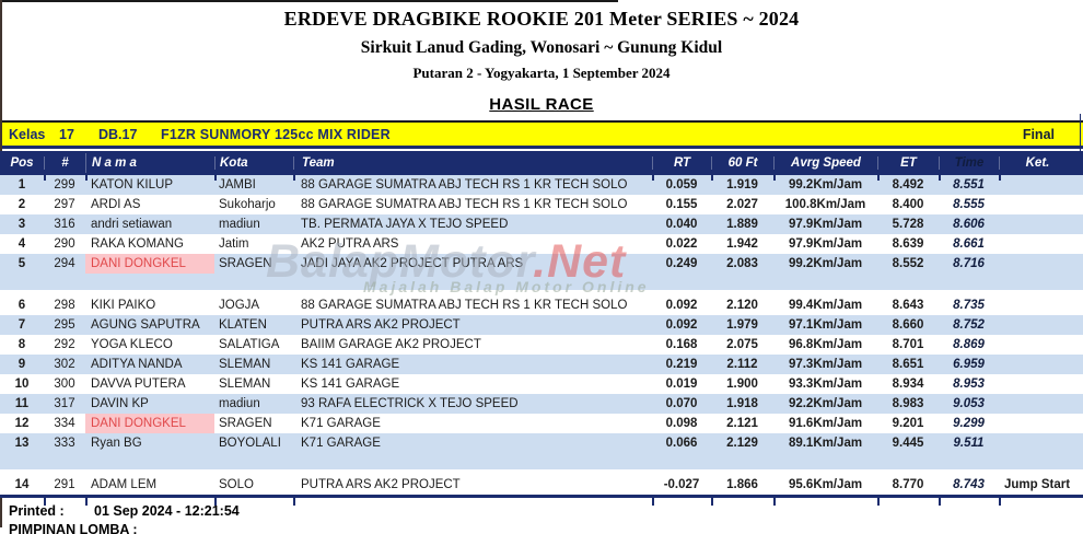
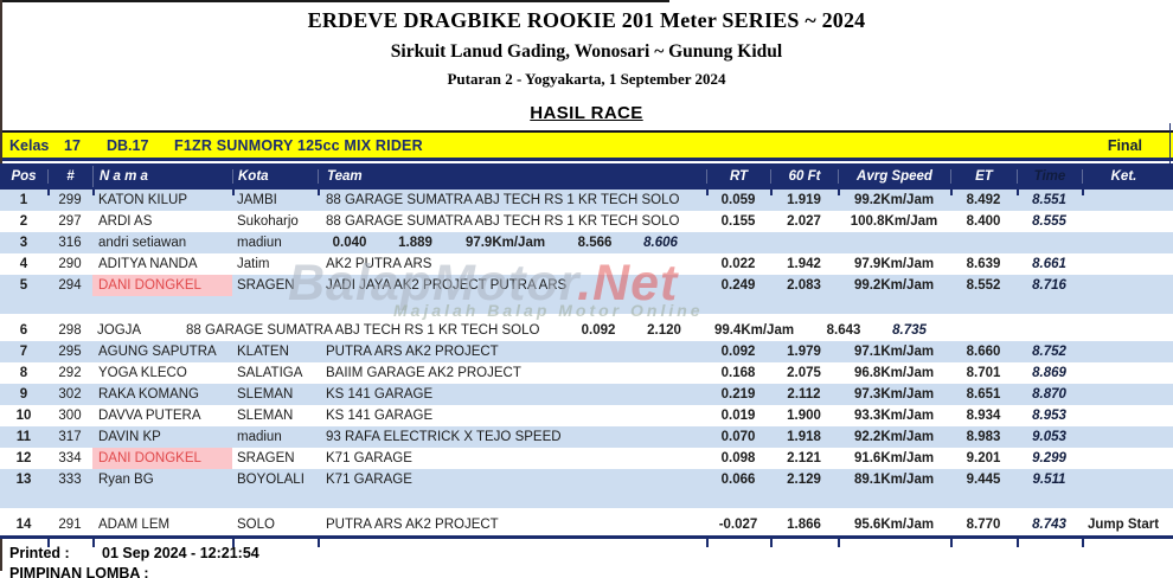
  ERDEVE DRAGBIKE ROOKIE 201 Meter SERIES ~ 2024
  Sirkuit Lanud Gading, Wonosari ~ Gunung Kidul
  Putaran 2 - Yogyakarta, 1 September 2024
  HASIL RACE
  Kelas
  17
  DB.17
  F1ZR SUNMORY 125cc MIX RIDER
  Final
  Pos
  #
  N a m a
  Kota
  Team
  RT
  60 Ft
  Avrg Speed
  ET
  Time
  Ket.
  1
  299
  KATON KILUP
  JAMBI
  88 GARAGE SUMATRA ABJ TECH RS 1 KR TECH SOLO
  0.059
  1.919
  99.2Km/Jam
  8.492
  8.551
  2
  297
  ARDI AS
  Sukoharjo
  88 GARAGE SUMATRA ABJ TECH RS 1 KR TECH SOLO
  0.155
  2.027
  100.8Km/Jam
  8.400
  8.555
  3
  316
  andri setiawan
  madiun
- TB. PERMATA JAYA X TEJO SPEED
  0.040
  1.889
  97.9Km/Jam
- 5.728
+ 8.566
  8.606
  4
  290
- RAKA KOMANG
+ ADITYA NANDA
  Jatim
  AK2 PUTRA ARS
  0.022
  1.942
  97.9Km/Jam
  8.639
  8.661
  5
  294
  DANI DONGKEL
  SRAGEN
  JADI JAYA AK2 PROJECT PUTRA ARS
  0.249
  2.083
  99.2Km/Jam
  8.552
  8.716
  6
  298
- KIKI PAIKO
  JOGJA
  88 GARAGE SUMATRA ABJ TECH RS 1 KR TECH SOLO
  0.092
  2.120
  99.4Km/Jam
  8.643
  8.735
  7
  295
  AGUNG SAPUTRA
  KLATEN
  PUTRA ARS AK2 PROJECT
  0.092
  1.979
  97.1Km/Jam
  8.660
  8.752
  8
  292
  YOGA KLECO
  SALATIGA
  BAIIM GARAGE AK2 PROJECT
  0.168
  2.075
  96.8Km/Jam
  8.701
  8.869
  9
  302
- ADITYA NANDA
+ RAKA KOMANG
  SLEMAN
  KS 141 GARAGE
  0.219
  2.112
  97.3Km/Jam
  8.651
- 6.959
+ 8.870
  10
  300
  DAVVA PUTERA
  SLEMAN
  KS 141 GARAGE
  0.019
  1.900
  93.3Km/Jam
  8.934
  8.953
  11
  317
  DAVIN KP
  madiun
  93 RAFA ELECTRICK X TEJO SPEED
  0.070
  1.918
  92.2Km/Jam
  8.983
  9.053
  12
  334
  DANI DONGKEL
  SRAGEN
  K71 GARAGE
  0.098
  2.121
  91.6Km/Jam
  9.201
  9.299
  13
  333
  Ryan BG
  BOYOLALI
  K71 GARAGE
  0.066
  2.129
  89.1Km/Jam
  9.445
  9.511
  14
  291
  ADAM LEM
  SOLO
  PUTRA ARS AK2 PROJECT
  -0.027
  1.866
  95.6Km/Jam
  8.770
  8.743
  Jump Start
  BalapMotor.Net
  Majalah Balap Motor Online
  Printed :
  01 Sep 2024 - 12:21:54
  PIMPINAN LOMBA :
